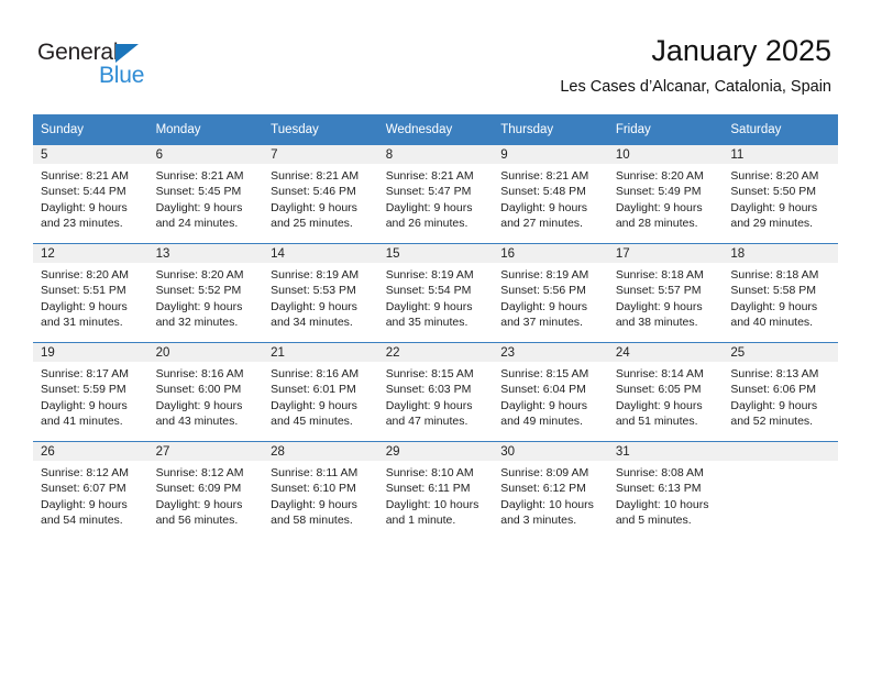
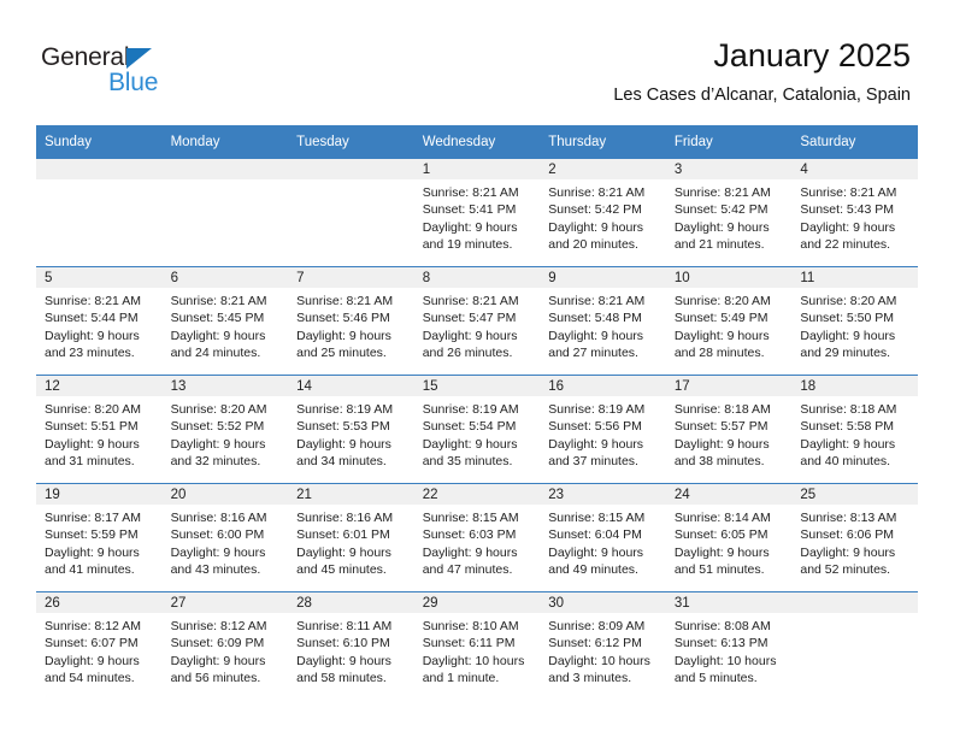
  General
  Blue
  January 2025
  Les Cases d’Alcanar, Catalonia, Spain
  Sunday	Monday	Tuesday	Wednesday	Thursday	Friday	Saturday
+ 			1Sunrise: 8:21 AMSunset: 5:41 PMDaylight: 9 hoursand 19 minutes.	2Sunrise: 8:21 AMSunset: 5:42 PMDaylight: 9 hoursand 20 minutes.	3Sunrise: 8:21 AMSunset: 5:42 PMDaylight: 9 hoursand 21 minutes.	4Sunrise: 8:21 AMSunset: 5:43 PMDaylight: 9 hoursand 22 minutes.
  5Sunrise: 8:21 AMSunset: 5:44 PMDaylight: 9 hoursand 23 minutes.	6Sunrise: 8:21 AMSunset: 5:45 PMDaylight: 9 hoursand 24 minutes.	7Sunrise: 8:21 AMSunset: 5:46 PMDaylight: 9 hoursand 25 minutes.	8Sunrise: 8:21 AMSunset: 5:47 PMDaylight: 9 hoursand 26 minutes.	9Sunrise: 8:21 AMSunset: 5:48 PMDaylight: 9 hoursand 27 minutes.	10Sunrise: 8:20 AMSunset: 5:49 PMDaylight: 9 hoursand 28 minutes.	11Sunrise: 8:20 AMSunset: 5:50 PMDaylight: 9 hoursand 29 minutes.
  12Sunrise: 8:20 AMSunset: 5:51 PMDaylight: 9 hoursand 31 minutes.	13Sunrise: 8:20 AMSunset: 5:52 PMDaylight: 9 hoursand 32 minutes.	14Sunrise: 8:19 AMSunset: 5:53 PMDaylight: 9 hoursand 34 minutes.	15Sunrise: 8:19 AMSunset: 5:54 PMDaylight: 9 hoursand 35 minutes.	16Sunrise: 8:19 AMSunset: 5:56 PMDaylight: 9 hoursand 37 minutes.	17Sunrise: 8:18 AMSunset: 5:57 PMDaylight: 9 hoursand 38 minutes.	18Sunrise: 8:18 AMSunset: 5:58 PMDaylight: 9 hoursand 40 minutes.
  19Sunrise: 8:17 AMSunset: 5:59 PMDaylight: 9 hoursand 41 minutes.	20Sunrise: 8:16 AMSunset: 6:00 PMDaylight: 9 hoursand 43 minutes.	21Sunrise: 8:16 AMSunset: 6:01 PMDaylight: 9 hoursand 45 minutes.	22Sunrise: 8:15 AMSunset: 6:03 PMDaylight: 9 hoursand 47 minutes.	23Sunrise: 8:15 AMSunset: 6:04 PMDaylight: 9 hoursand 49 minutes.	24Sunrise: 8:14 AMSunset: 6:05 PMDaylight: 9 hoursand 51 minutes.	25Sunrise: 8:13 AMSunset: 6:06 PMDaylight: 9 hoursand 52 minutes.
  26Sunrise: 8:12 AMSunset: 6:07 PMDaylight: 9 hoursand 54 minutes.	27Sunrise: 8:12 AMSunset: 6:09 PMDaylight: 9 hoursand 56 minutes.	28Sunrise: 8:11 AMSunset: 6:10 PMDaylight: 9 hoursand 58 minutes.	29Sunrise: 8:10 AMSunset: 6:11 PMDaylight: 10 hoursand 1 minute.	30Sunrise: 8:09 AMSunset: 6:12 PMDaylight: 10 hoursand 3 minutes.	31Sunrise: 8:08 AMSunset: 6:13 PMDaylight: 10 hoursand 5 minutes.
